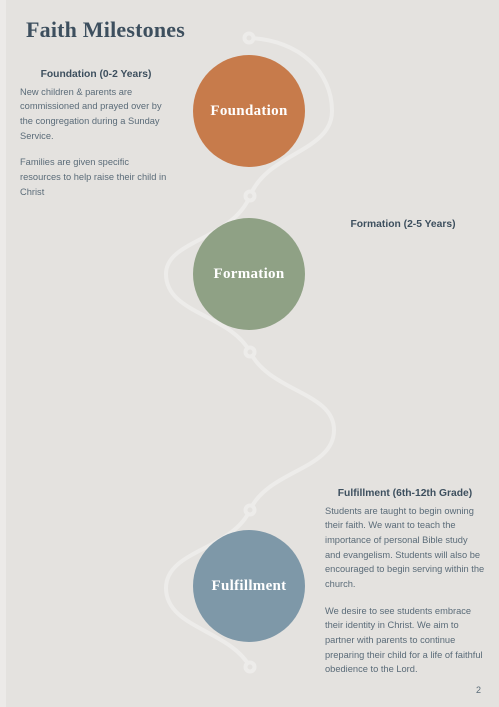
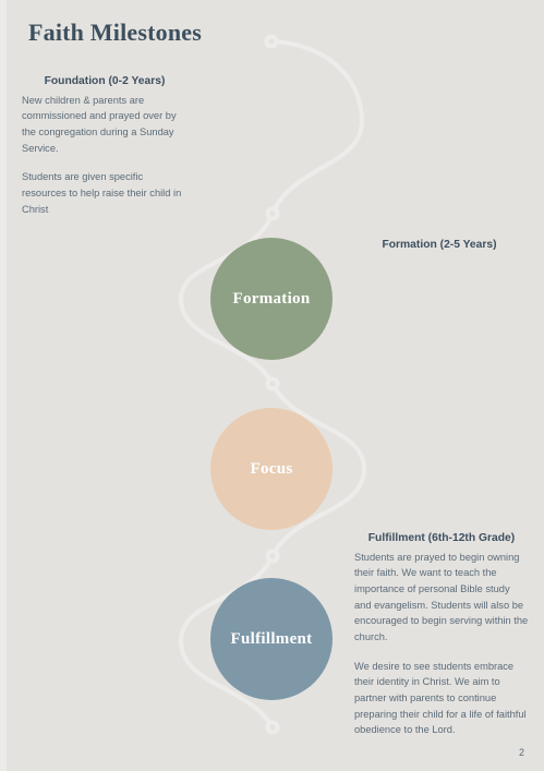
  Faith Milestones
- Foundation
  Formation
+ Focus
  Fulfillment
  Foundation (0-2 Years)
  New children & parents are commissioned and prayed over by the congregation during a Sunday Service.
- Families are given specific resources to help raise their child in Christ
+ Students are given specific resources to help raise their child in Christ
  Formation (2-5 Years)
  Fulfillment (6th-12th Grade)
- Students are taught to begin owning their faith. We want to teach the importance of personal Bible study and evangelism. Students will also be encouraged to begin serving within the church.
+ Students are prayed to begin owning their faith. We want to teach the importance of personal Bible study and evangelism. Students will also be encouraged to begin serving within the church.
  We desire to see students embrace their identity in Christ. We aim to partner with parents to continue preparing their child for a life of faithful obedience to the Lord.
  2
